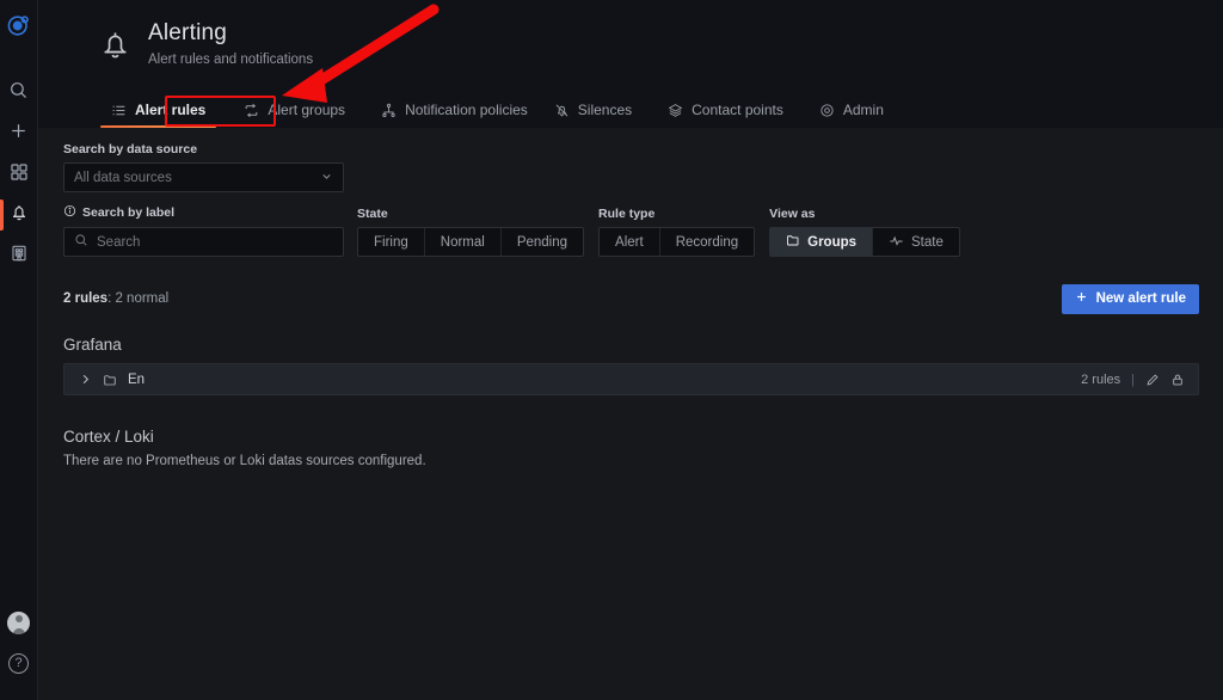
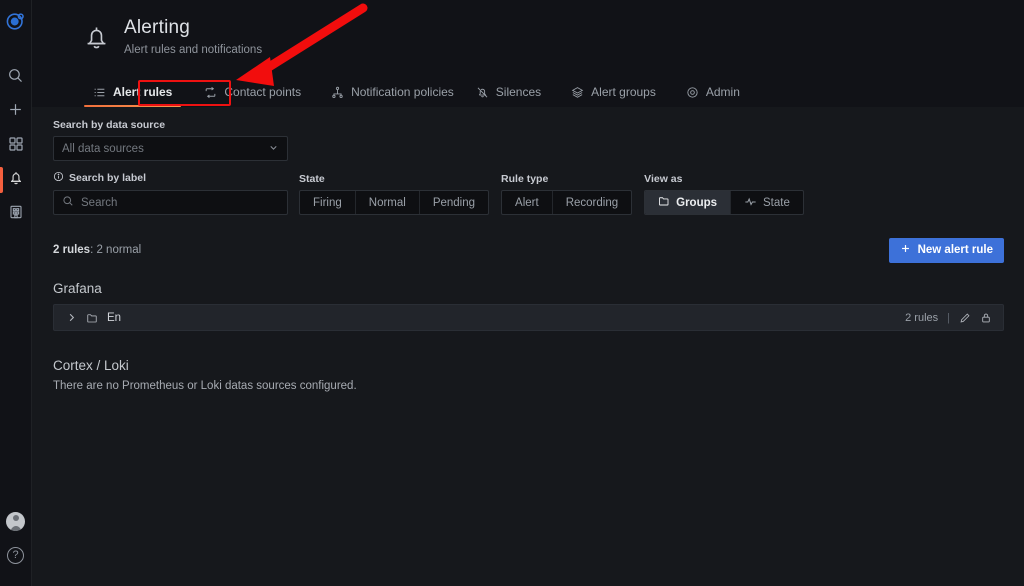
  ?
  Alerting
  Alert rules and notifications
  Alert rules
- Alert groups
+ Contact points
  Notification policies
  Silences
- Contact points
+ Alert groups
  Admin
  Search by data source
  All data sources
  Search by label
  Search
  State
  Firing
  Normal
  Pending
  Rule type
  Alert
  Recording
  View as
  Groups
  State
  2 rules: 2 normal
  New alert rule
  Grafana
  En
  2 rules
  |
  Cortex / Loki
  There are no Prometheus or Loki datas sources configured.
